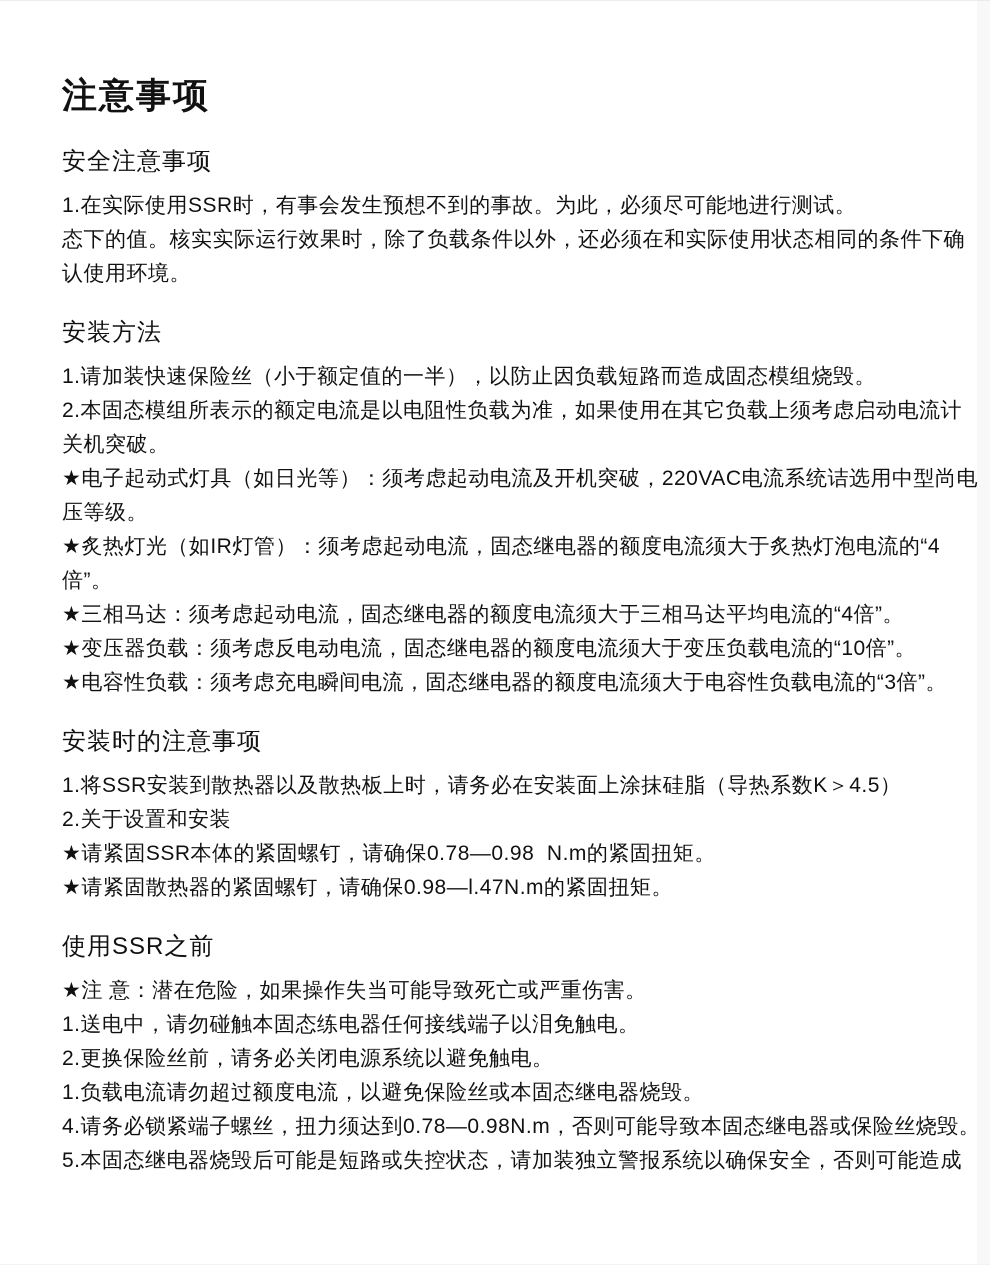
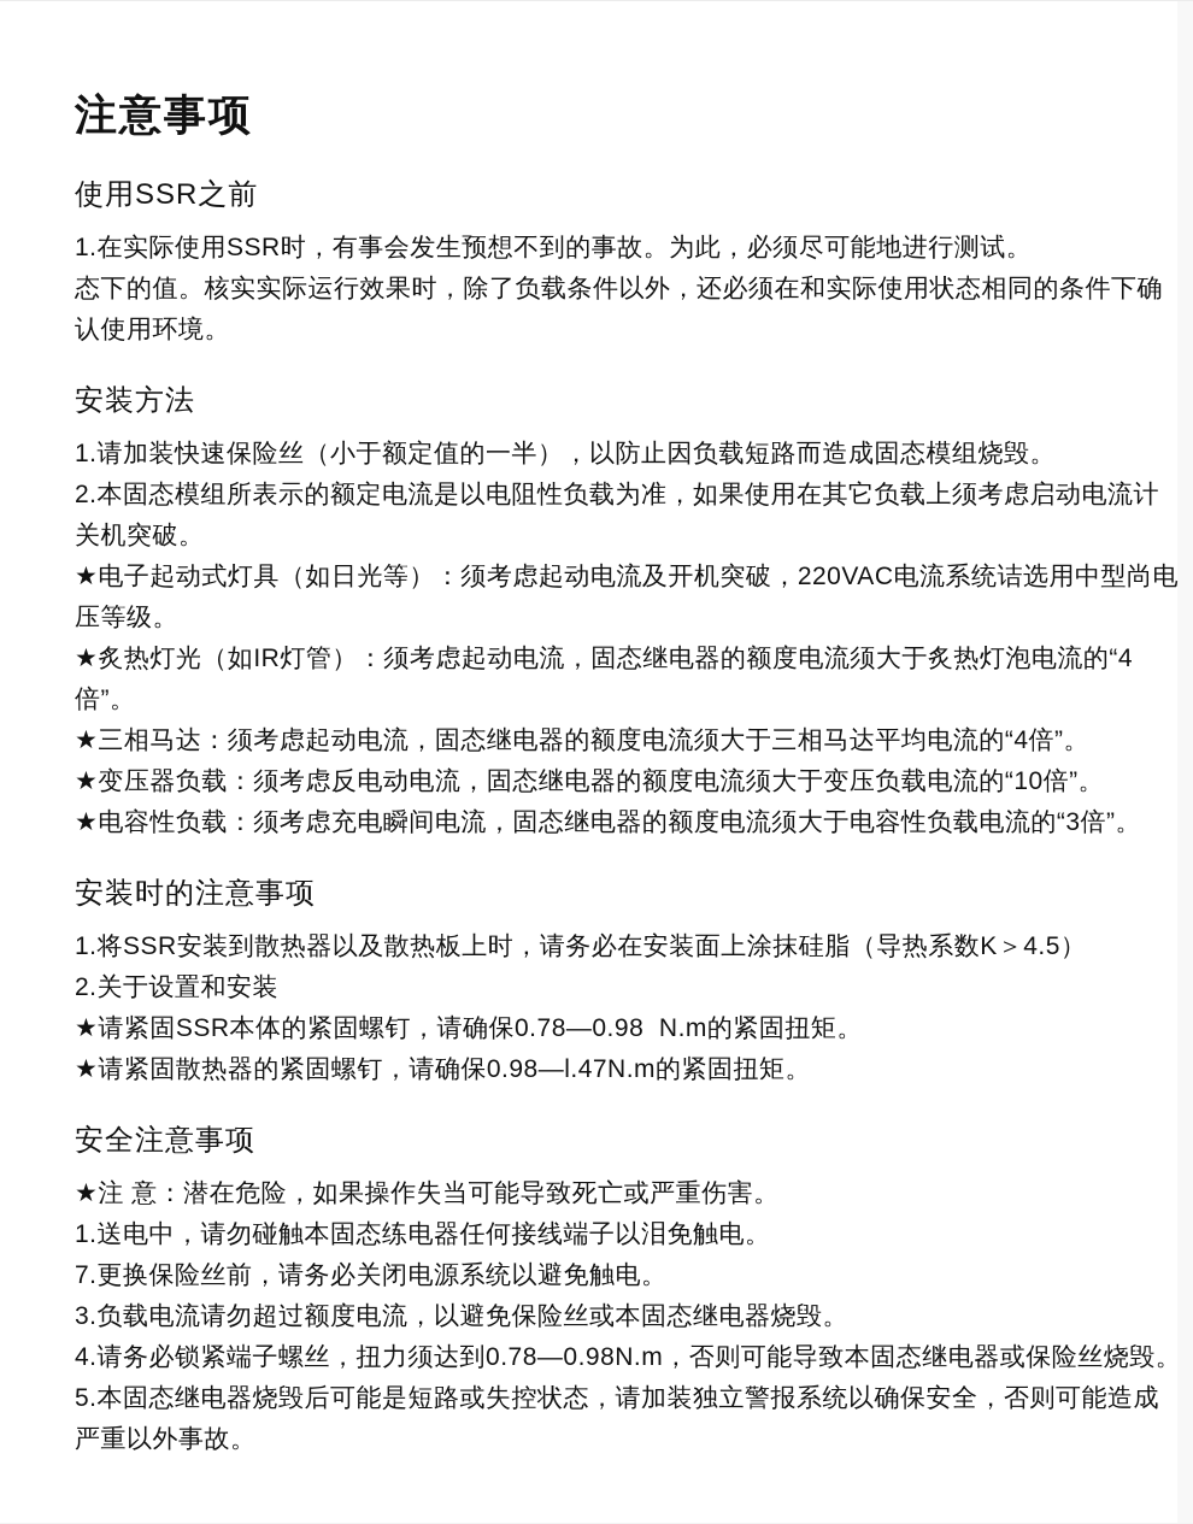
  注意事项
- 安全注意事项
+ 使用SSR之前
  1.在实际使用SSR时，有事会发生预想不到的事故。为此，必须尽可能地进行测试。
  态下的值。核实实际运行效果时，除了负载条件以外，还必须在和实际使用状态相同的条件下确
  认使用环境。
  安装方法
  1.请加装快速保险丝（小于额定值的一半），以防止因负载短路而造成固态模组烧毁。
  2.本固态模组所表示的额定电流是以电阻性负载为准，如果使用在其它负载上须考虑启动电流计
  关机突破。
  ★电子起动式灯具（如日光等）：须考虑起动电流及开机突破，220VAC电流系统诘选用中型尚电
  压等级。
  ★炙热灯光（如IR灯管）：须考虑起动电流，固态继电器的额度电流须大于炙热灯泡电流的“4
  倍”。
  ★三相马达：须考虑起动电流，固态继电器的额度电流须大于三相马达平均电流的“4倍”。
  ★变压器负载：须考虑反电动电流，固态继电器的额度电流须大于变压负载电流的“10倍”。
  ★电容性负载：须考虑充电瞬间电流，固态继电器的额度电流须大于电容性负载电流的“3倍”。
  安装时的注意事项
  1.将SSR安装到散热器以及散热板上时，请务必在安装面上涂抹硅脂（导热系数K＞4.5）
  2.关于设置和安装
  ★请紧固SSR本体的紧固螺钉，请确保0.78—0.98 N.m的紧固扭矩。
  ★请紧固散热器的紧固螺钉，请确保0.98—l.47N.m的紧固扭矩。
- 使用SSR之前
+ 安全注意事项
  ★注 意：潜在危险，如果操作失当可能导致死亡或严重伤害。
  1.送电中，请勿碰触本固态练电器任何接线端子以泪免触电。
- 2.更换保险丝前，请务必关闭电源系统以避免触电。
+ 7.更换保险丝前，请务必关闭电源系统以避免触电。
- 1.负载电流请勿超过额度电流，以避免保险丝或本固态继电器烧毁。
+ 3.负载电流请勿超过额度电流，以避免保险丝或本固态继电器烧毁。
  4.请务必锁紧端子螺丝，扭力须达到0.78—0.98N.m，否则可能导致本固态继电器或保险丝烧毁。
  5.本固态继电器烧毁后可能是短路或失控状态，请加装独立警报系统以确保安全，否则可能造成
+ 严重以外事故。
